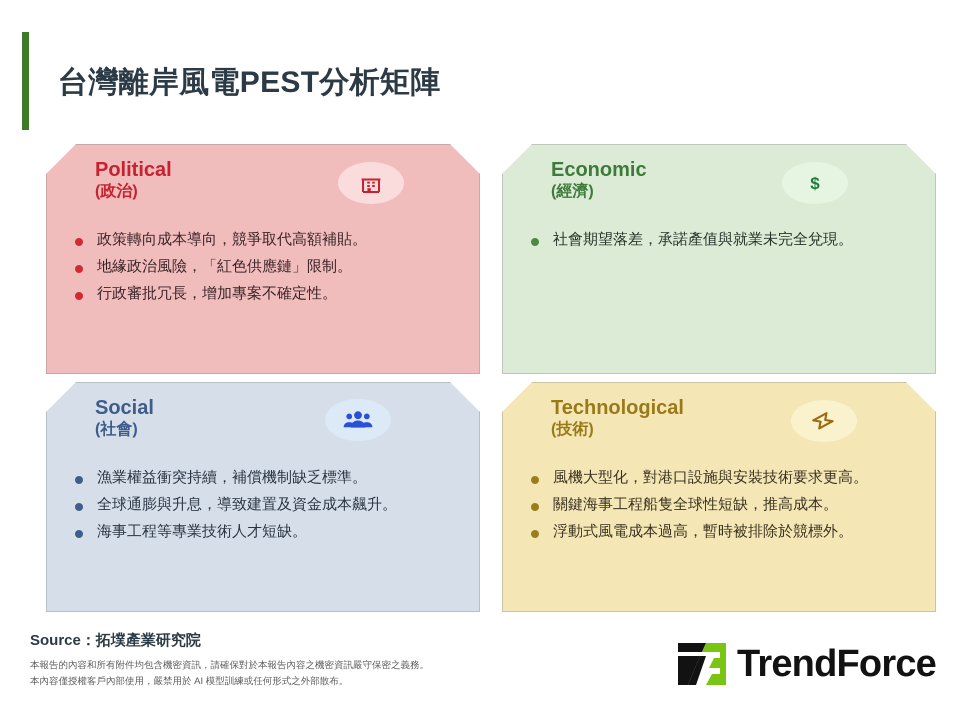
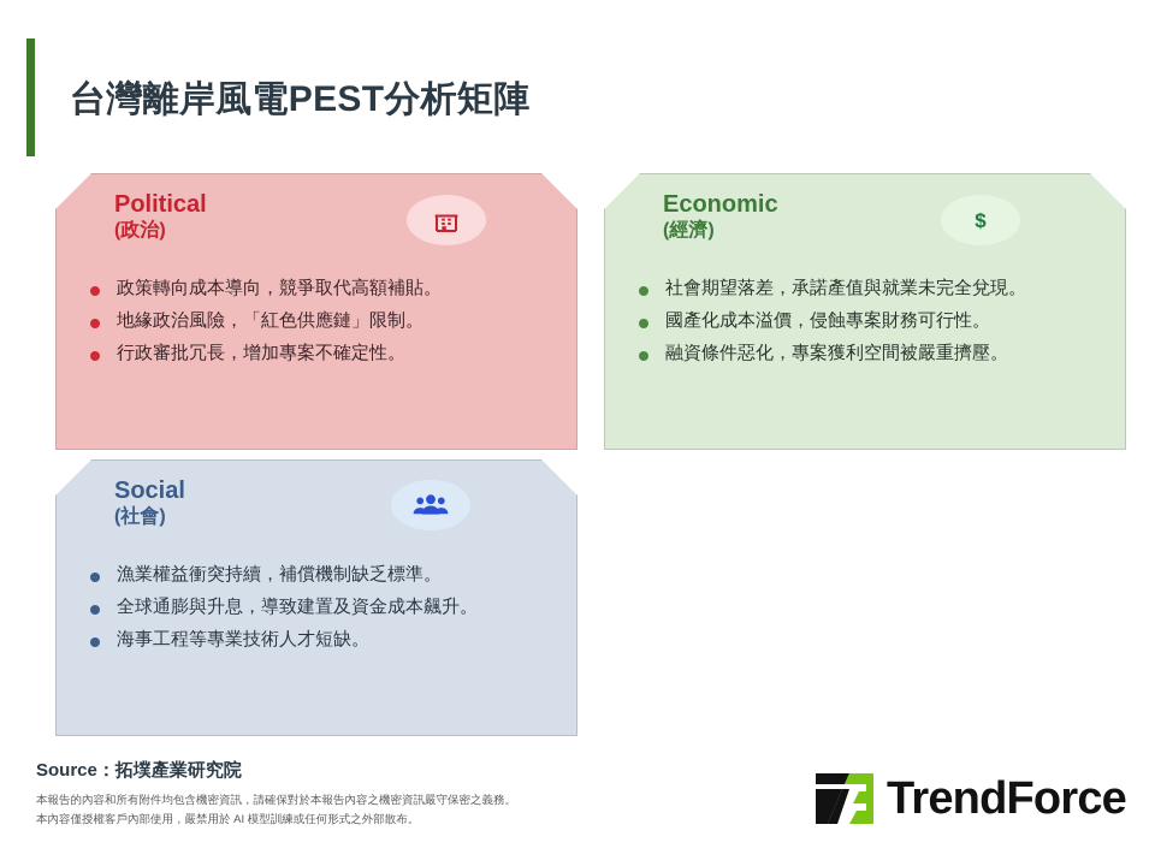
  台灣離岸風電PEST分析矩陣
  Political
  (政治)
  政策轉向成本導向，競爭取代高額補貼。
  地緣政治風險，「紅色供應鏈」限制。
  行政審批冗長，增加專案不確定性。
  Economic
  (經濟)
  $
  社會期望落差，承諾產值與就業未完全兌現。
+ 國產化成本溢價，侵蝕專案財務可行性。
+ 融資條件惡化，專案獲利空間被嚴重擠壓。
  Social
  (社會)
  漁業權益衝突持續，補償機制缺乏標準。
  全球通膨與升息，導致建置及資金成本飆升。
  海事工程等專業技術人才短缺。
- Technological
- (技術)
- 風機大型化，對港口設施與安裝技術要求更高。
- 關鍵海事工程船隻全球性短缺，推高成本。
- 浮動式風電成本過高，暫時被排除於競標外。
  Source：拓墣產業研究院
  本報告的內容和所有附件均包含機密資訊，請確保對於本報告內容之機密資訊嚴守保密之義務。
  本內容僅授權客戶內部使用，嚴禁用於 AI 模型訓練或任何形式之外部散布。
  TrendForce
